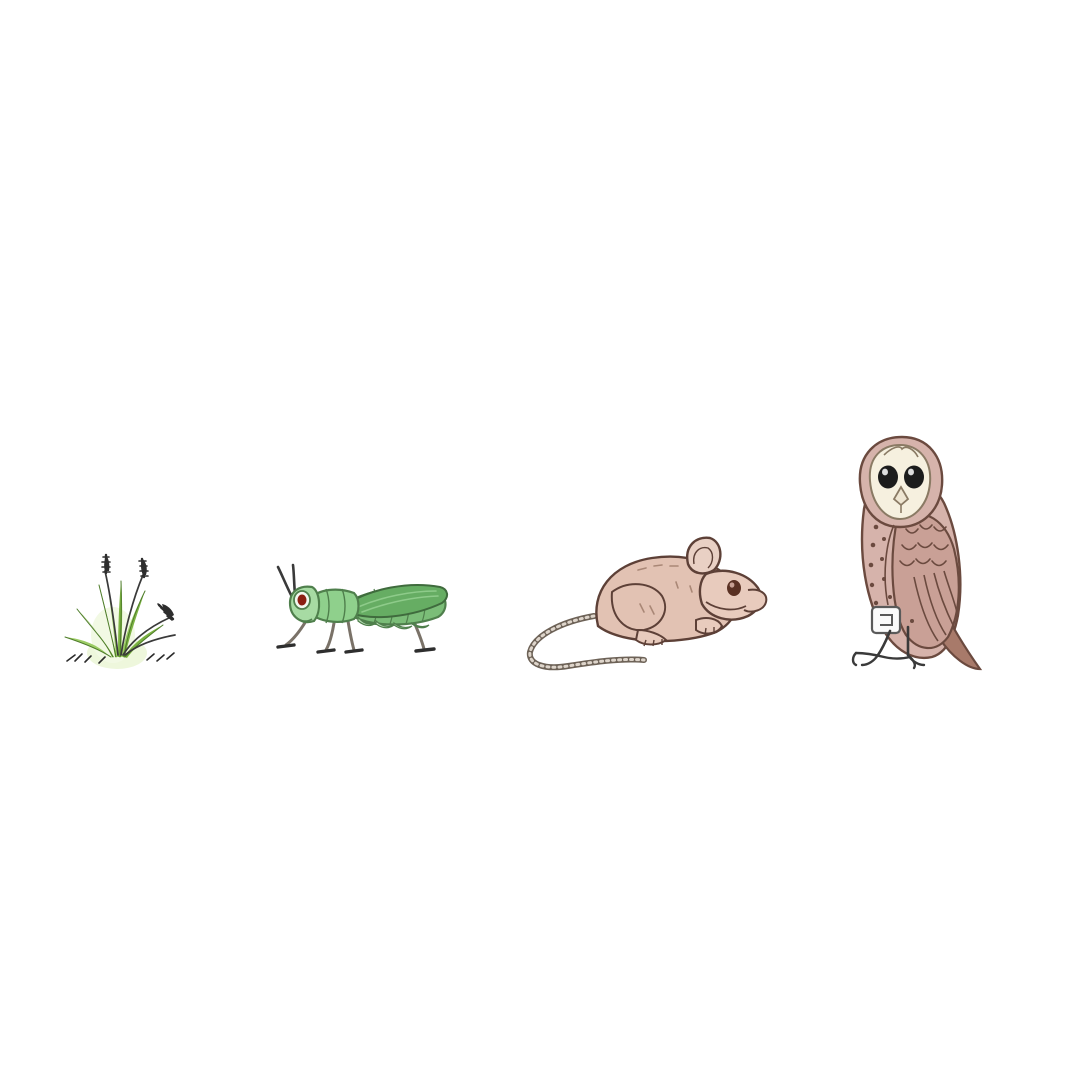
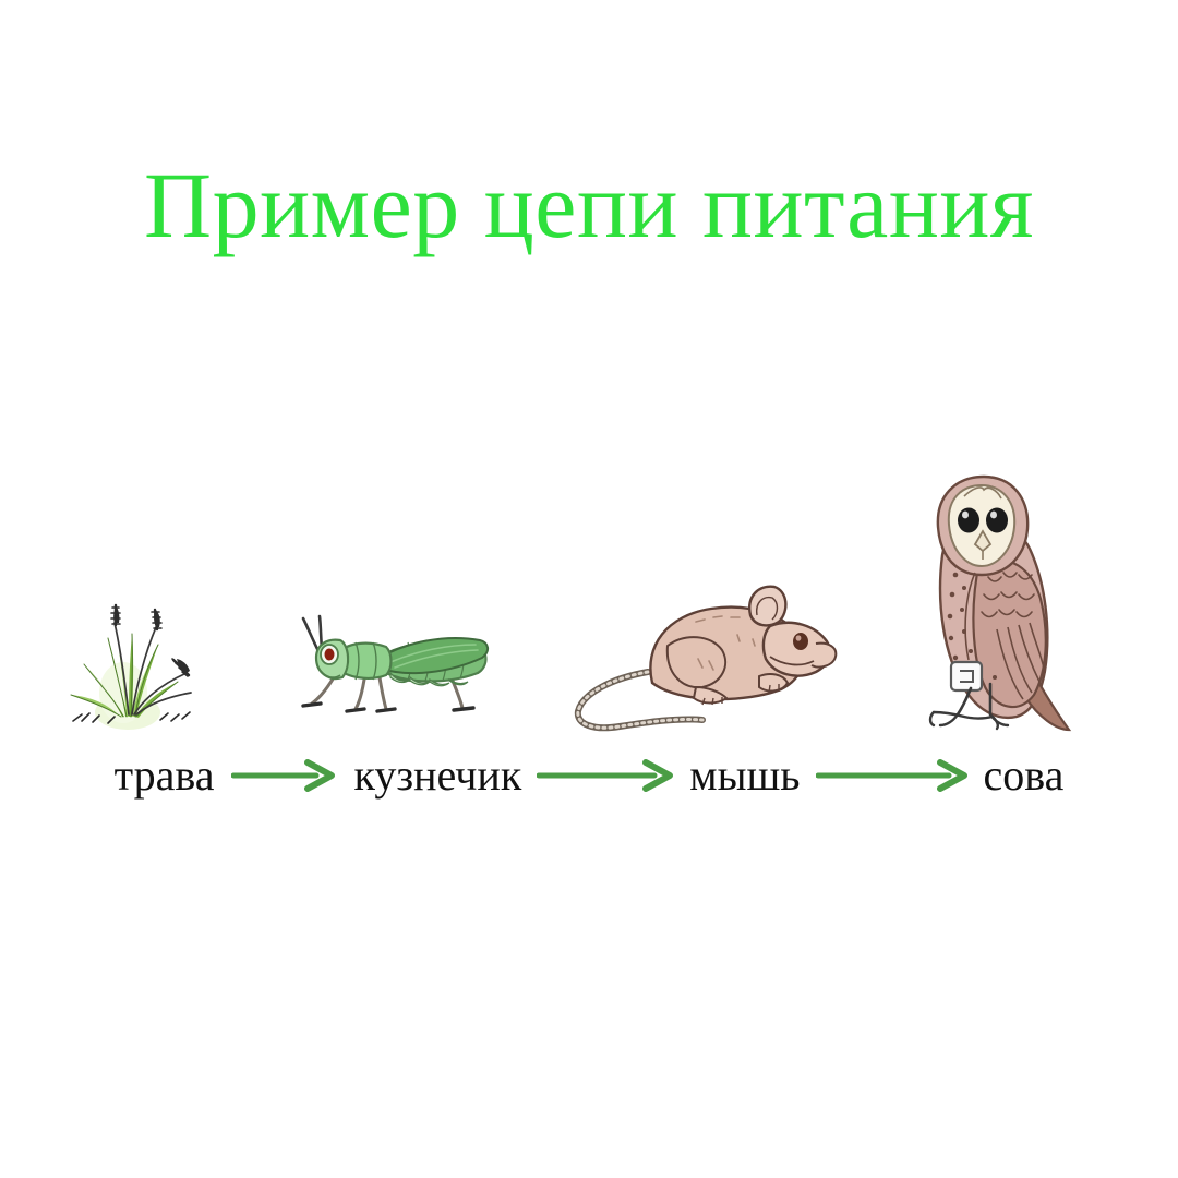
+ Пример цепи питания
+ трава
+ кузнечик
+ мышь
+ сова
